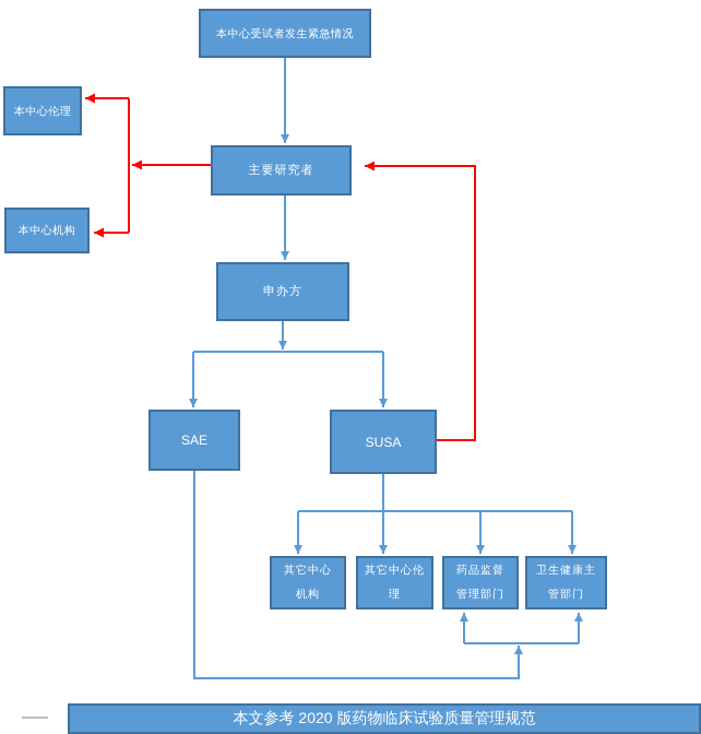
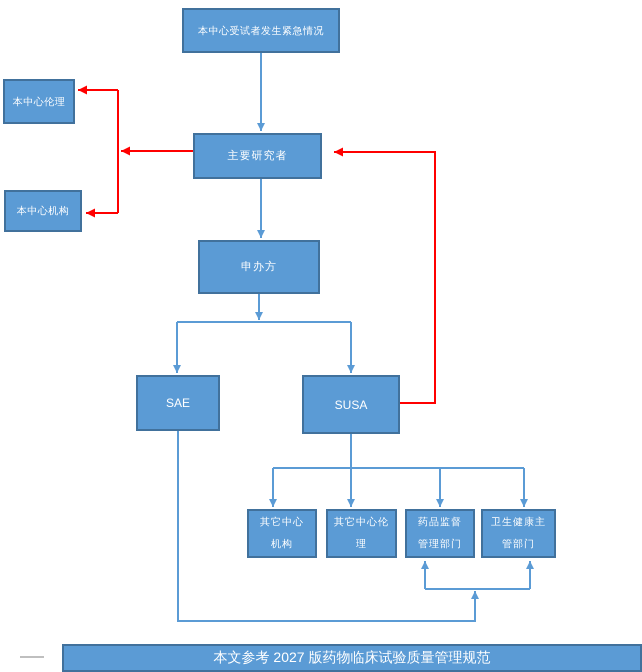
  本中心受试者发生紧急情况
  本中心伦理
  本中心机构
  主要研究者
  申办方
  SAE
  SUSA
  其它中心
  机构
  其它中心伦
  理
  药品监督
  管理部门
  卫生健康主
  管部门
- 本文参考 2020 版药物临床试验质量管理规范
+ 本文参考 2027 版药物临床试验质量管理规范
